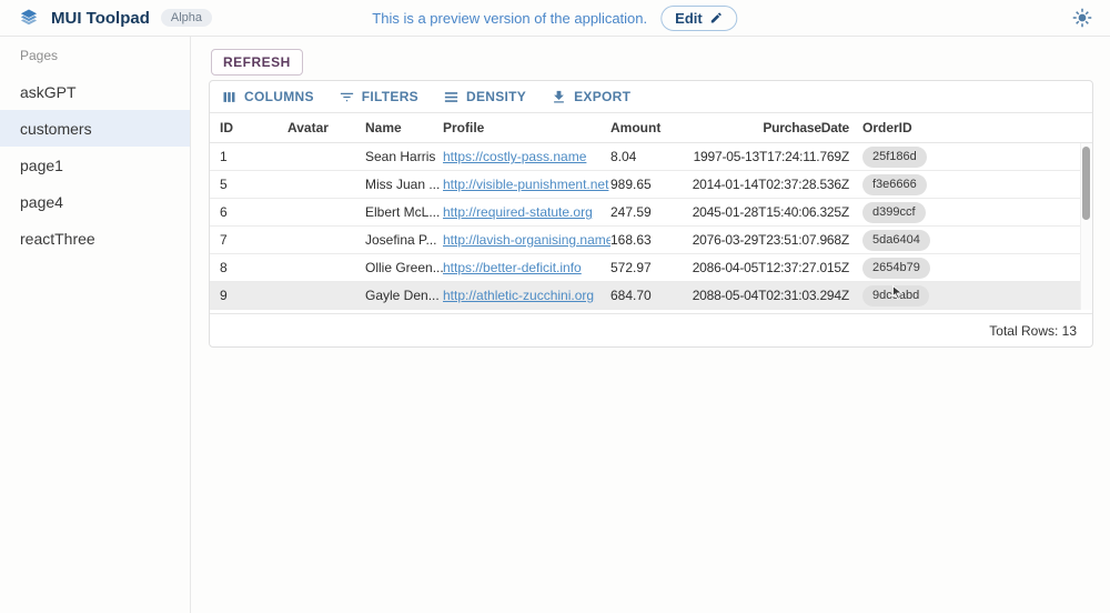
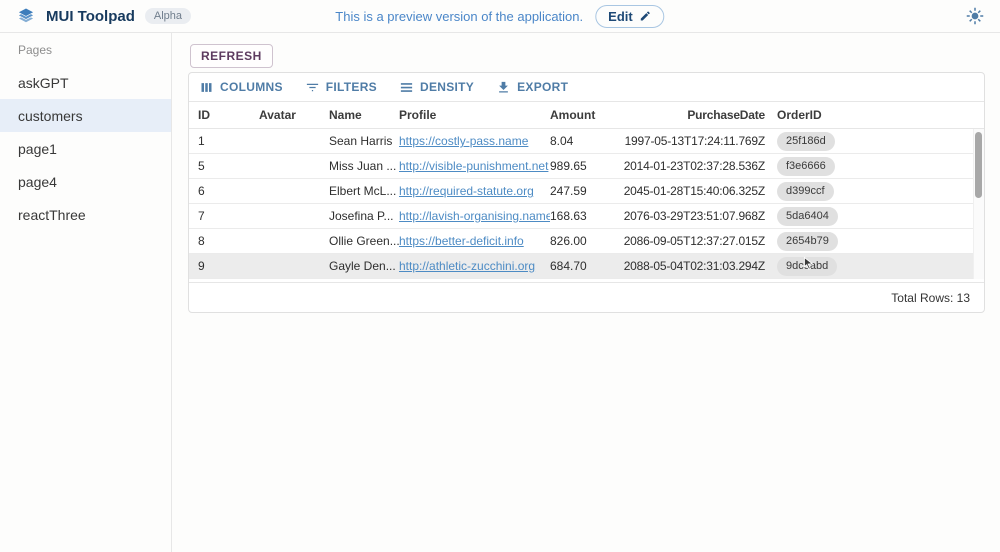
  MUI Toolpad
  Alpha
  This is a preview version of the application.
  Edit
  Pages
  askGPT
  customers
  page1
  page4
  reactThree
  REFRESH
  COLUMNS
  FILTERS
  DENSITY
  EXPORT
  ID
  Avatar
  Name
  Profile
  Amount
  PurchaseDate
  OrderID
  1
  Sean Harris
  https://costly-pass.name
  8.04
  1997-05-13T17:24:11.769Z
  25f186d
  5
  Miss Juan ...
  http://visible-punishment.net
  989.65
- 2014-01-14T02:37:28.536Z
+ 2014-01-23T02:37:28.536Z
  f3e6666
  6
  Elbert McL...
  http://required-statute.org
  247.59
  2045-01-28T15:40:06.325Z
  d399ccf
  7
  Josefina P...
  http://lavish-organising.name
  168.63
  2076-03-29T23:51:07.968Z
  5da6404
  8
  Ollie Green...
  https://better-deficit.info
- 572.97
+ 826.00
- 2086-04-05T12:37:27.015Z
+ 2086-09-05T12:37:27.015Z
  2654b79
  9
  Gayle Den...
  http://athletic-zucchini.org
  684.70
  2088-05-04T02:31:03.294Z
  9dcabd
  Total Rows: 13
